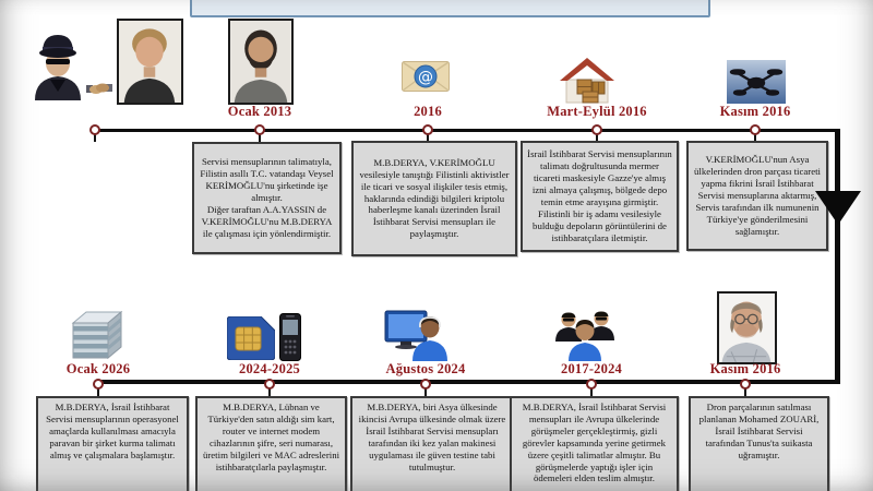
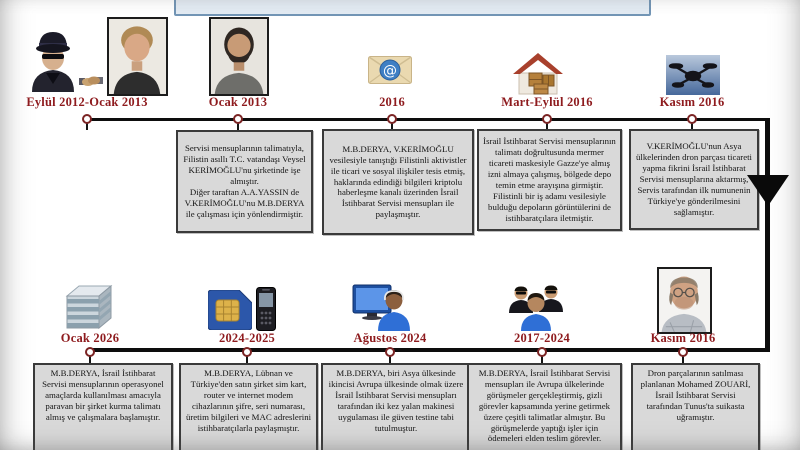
  @
+ Eylül 2012-Ocak 2013
  Ocak 2013
  2016
  Mart-Eylül 2016
  Kasım 2016
  Servisi mensuplarının talimatıyla, Filistin asıllı T.C. vatandaşı Veysel KERİMOĞLU'nu şirketinde işe almıştır.
  Diğer taraftan A.A.YASSIN de V.KERİMOĞLU'nu M.B.DERYA ile çalışması için yönlendirmiştir.
  M.B.DERYA, V.KERİMOĞLU vesilesiyle tanıştığı Filistinli aktivistler ile ticari ve sosyal ilişkiler tesis etmiş, haklarında edindiği bilgileri kriptolu haberleşme kanalı üzerinden İsrail İstihbarat Servisi mensupları ile paylaşmıştır.
  İsrail İstihbarat Servisi mensuplarının talimatı doğrultusunda mermer ticareti maskesiyle Gazze'ye almış izni almaya çalışmış, bölgede depo temin etme arayışına girmiştir. Filistinli bir iş adamı vesilesiyle bulduğu depoların görüntülerini de istihbaratçılara iletmiştir.
  V.KERİMOĞLU'nun Asya ülkelerinden dron parçası ticareti yapma fikrini İsrail İstihbarat Servisi mensuplarına aktarmış, Servis tarafından ilk numunenin Türkiye'ye gönderilmesini sağlamıştır.
  Ocak 2026
  2024-2025
  Ağustos 2024
  2017-2024
  Kasım 2016
  M.B.DERYA, İsrail İstihbarat Servisi mensuplarının operasyonel amaçlarda kullanılması amacıyla paravan bir şirket kurma talimatı almış ve çalışmalara başlamıştır.
- M.B.DERYA, Lübnan ve Türkiye'den satın aldığı sim kart, router ve internet modem cihazlarının şifre, seri numarası, üretim bilgileri ve MAC adreslerini istihbaratçılarla paylaşmıştır.
+ M.B.DERYA, Lübnan ve Türkiye'den satın şirket sim kart, router ve internet modem cihazlarının şifre, seri numarası, üretim bilgileri ve MAC adreslerini istihbaratçılarla paylaşmıştır.
  M.B.DERYA, biri Asya ülkesinde ikincisi Avrupa ülkesinde olmak üzere İsrail İstihbarat Servisi mensupları tarafından iki kez yalan makinesi uygulaması ile güven testine tabi tutulmuştur.
- M.B.DERYA, İsrail İstihbarat Servisi mensupları ile Avrupa ülkelerinde görüşmeler gerçekleştirmiş, gizli görevler kapsamında yerine getirmek üzere çeşitli talimatlar almıştır. Bu görüşmelerde yaptığı işler için ödemeleri elden teslim almıştır.
+ M.B.DERYA, İsrail İstihbarat Servisi mensupları ile Avrupa ülkelerinde görüşmeler gerçekleştirmiş, gizli görevler kapsamında yerine getirmek üzere çeşitli talimatlar almıştır. Bu görüşmelerde yaptığı işler için ödemeleri elden teslim görevler.
  Dron parçalarının satılması planlanan Mohamed ZOUARİ, İsrail İstihbarat Servisi tarafından Tunus'ta suikasta uğramıştır.
